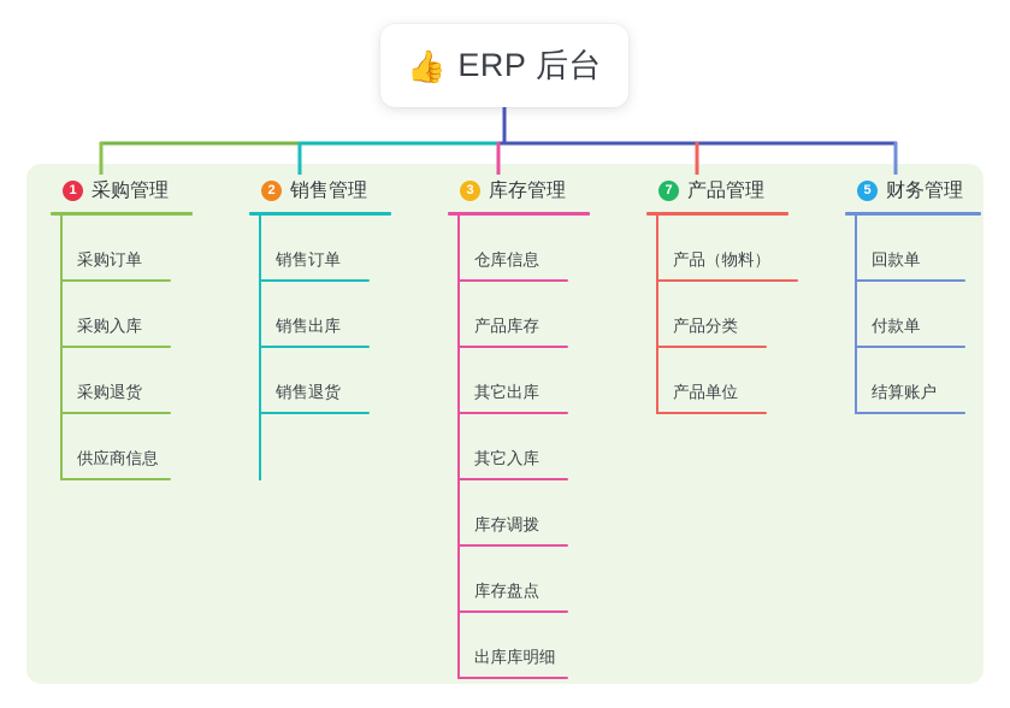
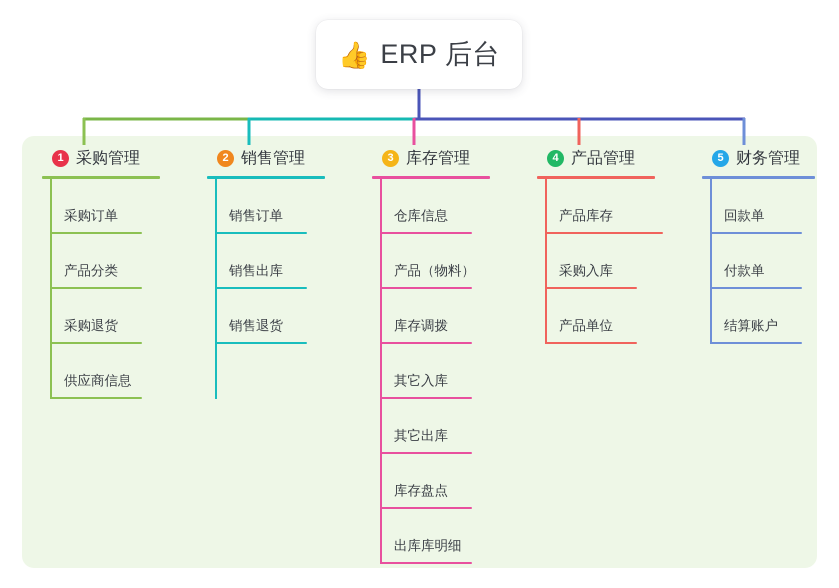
  👍
  ERP 后台
  1
  采购管理
  采购订单
- 采购入库
+ 产品分类
  采购退货
  供应商信息
  2
  销售管理
  销售订单
  销售出库
  销售退货
  3
  库存管理
  仓库信息
- 产品库存
+ 产品（物料）
- 其它出库
+ 库存调拨
  其它入库
- 库存调拨
+ 其它出库
  库存盘点
  出库库明细
- 7
+ 4
  产品管理
- 产品（物料）
+ 产品库存
- 产品分类
+ 采购入库
  产品单位
  5
  财务管理
  回款单
  付款单
  结算账户
